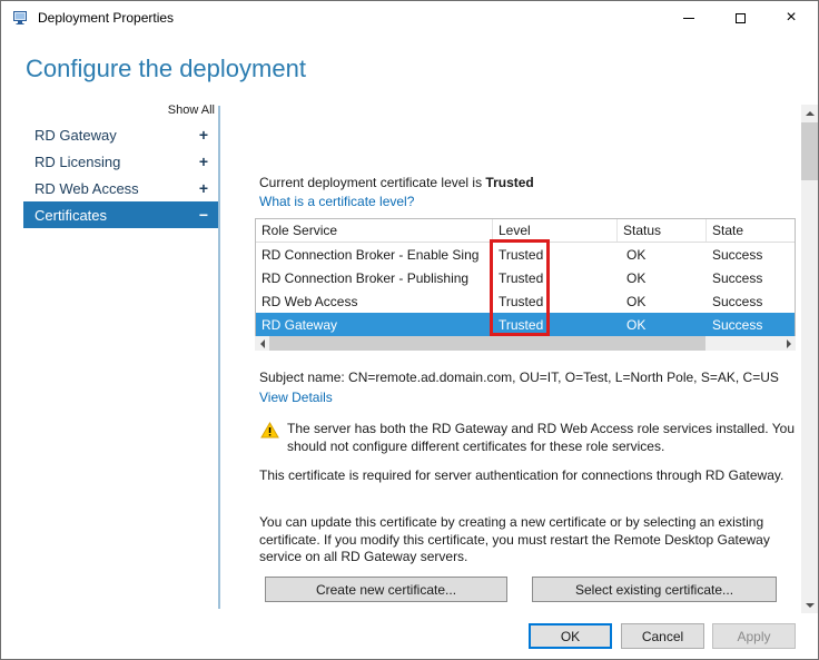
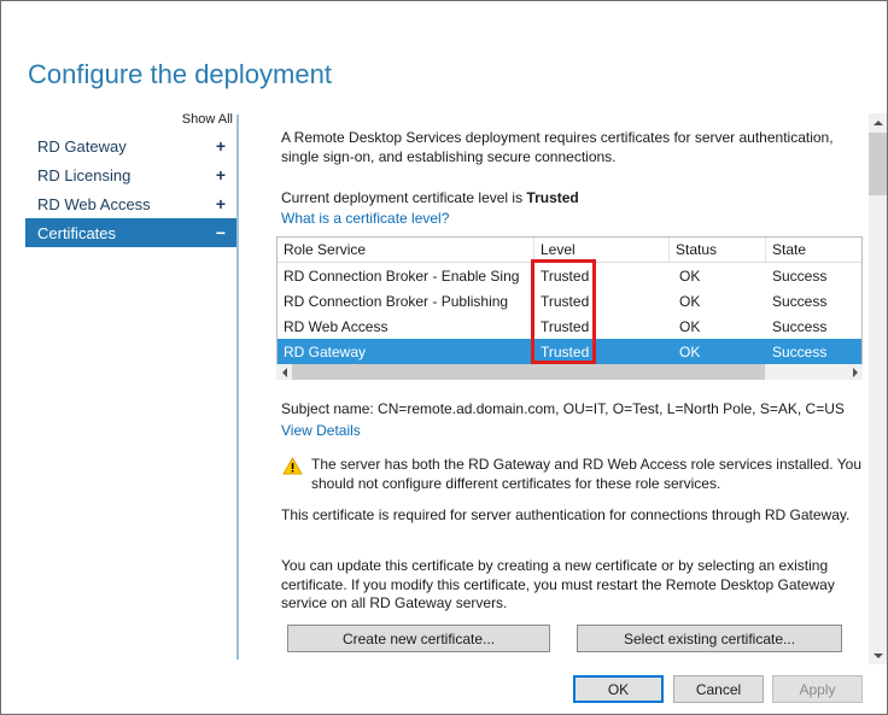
- Deployment Properties
- ×
  Configure the deployment
  Show All
  RD Gateway
  +
  RD Licensing
  +
  RD Web Access
  +
  Certificates
  −
+ A Remote Desktop Services deployment requires certificates for server authentication, single sign-on, and establishing secure connections.
  Current deployment certificate level is Trusted
  What is a certificate level?
  Role Service
  Level
  Status
  State
  RD Connection Broker - Enable Sing
  Trusted
  OK
  Success
  RD Connection Broker - Publishing
  Trusted
  OK
  Success
  RD Web Access
  Trusted
  OK
  Success
  RD Gateway
  Trusted
  OK
  Success
  Subject name: CN=remote.ad.domain.com, OU=IT, O=Test, L=North Pole, S=AK, C=US
  View Details
  The server has both the RD Gateway and RD Web Access role services installed. You should not configure different certificates for these role services.
  This certificate is required for server authentication for connections through RD Gateway.
  You can update this certificate by creating a new certificate or by selecting an existing certificate. If you modify this certificate, you must restart the Remote Desktop Gateway service on all RD Gateway servers.
  Create new certificate...
  Select existing certificate...
  OK
  Cancel
  Apply
